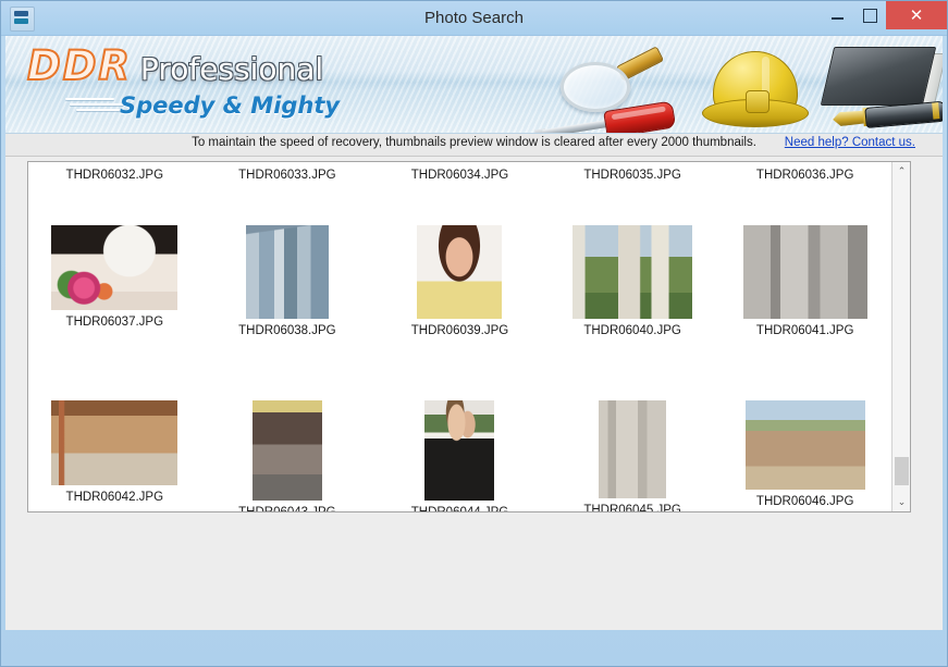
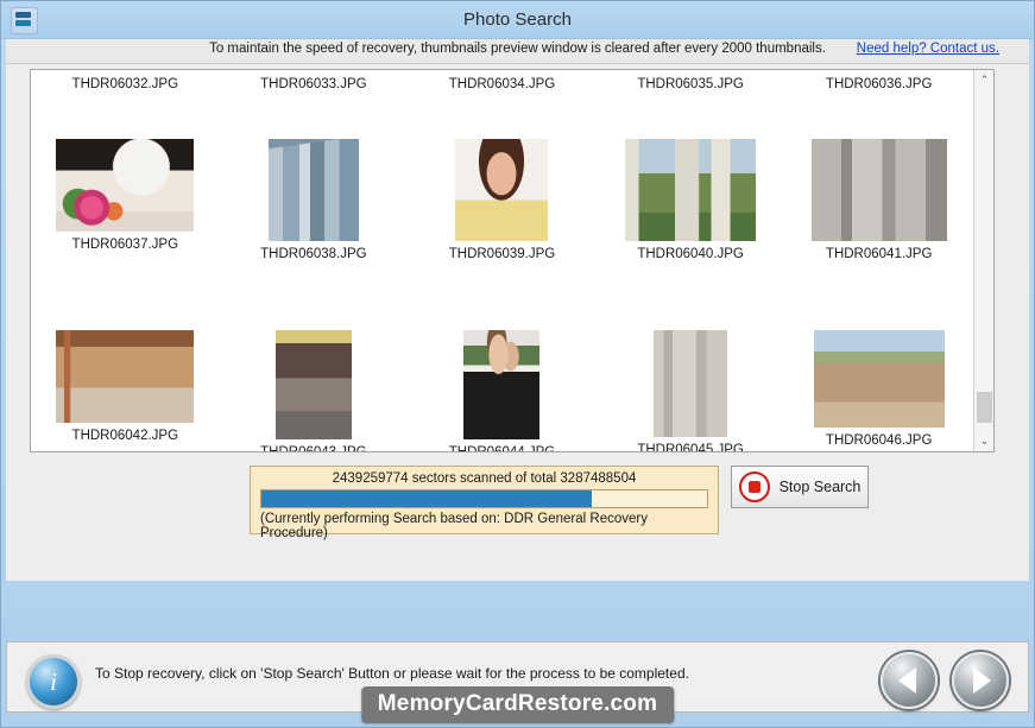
  Photo Search
- ✕
- DDR Professional
- Speedy & Mighty
  To maintain the speed of recovery, thumbnails preview window is cleared after every 2000 thumbnails.
  Need help? Contact us.
  THDR06032.JPG
  THDR06033.JPG
  THDR06034.JPG
  THDR06035.JPG
  THDR06036.JPG
  THDR06037.JPG
  THDR06038.JPG
  THDR06039.JPG
  THDR06040.JPG
  THDR06041.JPG
  THDR06042.JPG
  THDR06045.JPG
  THDR06046.JPG
  ⌃
  ⌄
+ 2439259774 sectors scanned of total 3287488504
+ (Currently performing Search based on: DDR General Recovery Procedure)
+ Stop Search
+ i
+ To Stop recovery, click on 'Stop Search' Button or please wait for the process to be completed.
+ MemoryCardRestore.com
